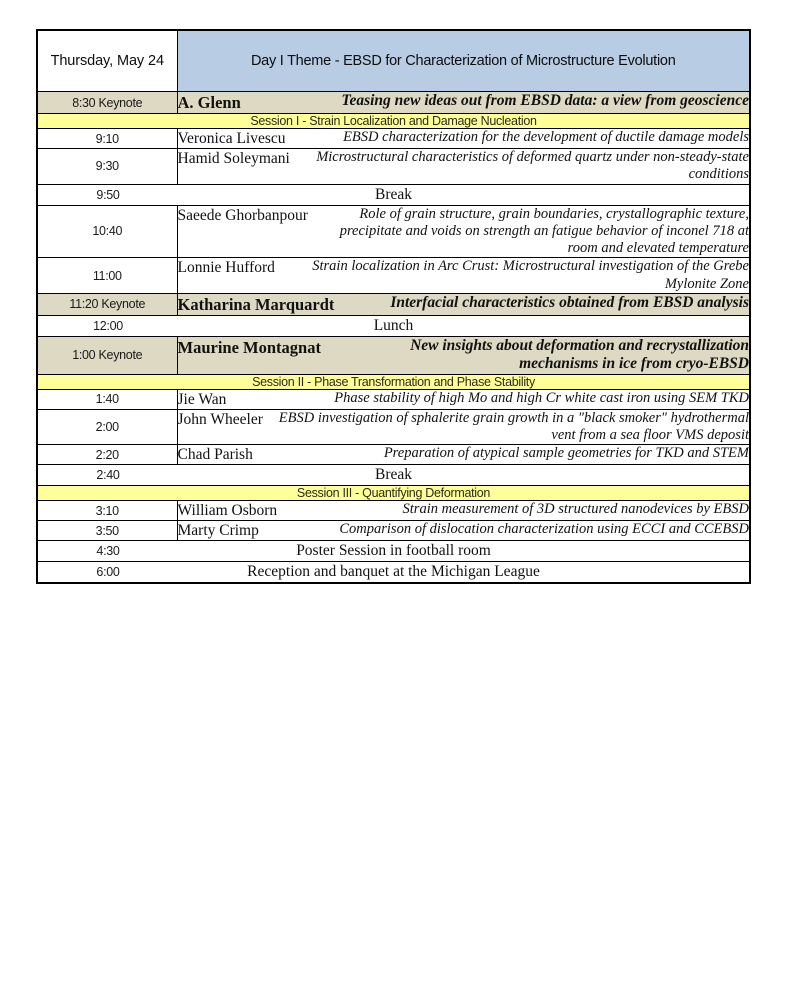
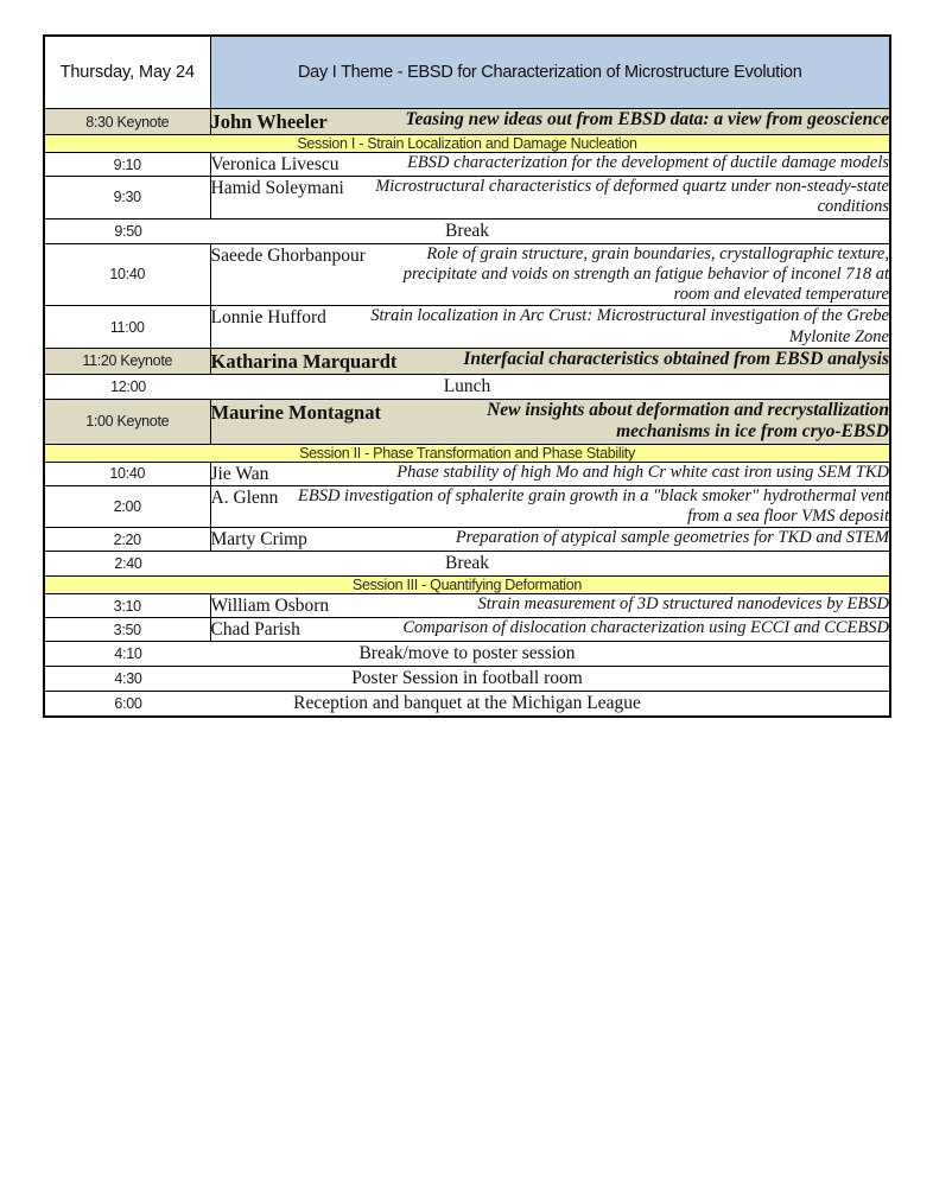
  Thursday, May 24	Day I Theme - EBSD for Characterization of Microstructure Evolution
- 8:30 Keynote	A. Glenn Teasing new ideas out from EBSD data: a view from geoscience
+ 8:30 Keynote	John Wheeler Teasing new ideas out from EBSD data: a view from geoscience
  Session I - Strain Localization and Damage Nucleation
  9:10	Veronica Livescu EBSD characterization for the development of ductile damage models
  9:30	Hamid Soleymani Microstructural characteristics of deformed quartz under non-steady-state conditions
  9:50 Break
  10:40	Saeede Ghorbanpour Role of grain structure, grain boundaries, crystallographic texture, precipitate and voids on strength an fatigue behavior of inconel 718 at room and elevated temperature
  11:00	Lonnie Hufford Strain localization in Arc Crust: Microstructural investigation of the Grebe Mylonite Zone
  11:20 Keynote	Katharina Marquardt Interfacial characteristics obtained from EBSD analysis
  12:00 Lunch
  1:00 Keynote	Maurine Montagnat New insights about deformation and recrystallization mechanisms in ice from cryo-EBSD
  Session II - Phase Transformation and Phase Stability
- 1:40	Jie Wan Phase stability of high Mo and high Cr white cast iron using SEM TKD
+ 10:40	Jie Wan Phase stability of high Mo and high Cr white cast iron using SEM TKD
- 2:00	John Wheeler EBSD investigation of sphalerite grain growth in a "black smoker" hydrothermal vent from a sea floor VMS deposit
+ 2:00	A. Glenn EBSD investigation of sphalerite grain growth in a "black smoker" hydrothermal vent from a sea floor VMS deposit
- 2:20	Chad Parish Preparation of atypical sample geometries for TKD and STEM
+ 2:20	Marty Crimp Preparation of atypical sample geometries for TKD and STEM
  2:40 Break
  Session III - Quantifying Deformation
  3:10	William Osborn Strain measurement of 3D structured nanodevices by EBSD
- 3:50	Marty Crimp Comparison of dislocation characterization using ECCI and CCEBSD
+ 3:50	Chad Parish Comparison of dislocation characterization using ECCI and CCEBSD
+ 4:10 Break/move to poster session
  4:30 Poster Session in football room
  6:00 Reception and banquet at the Michigan League
